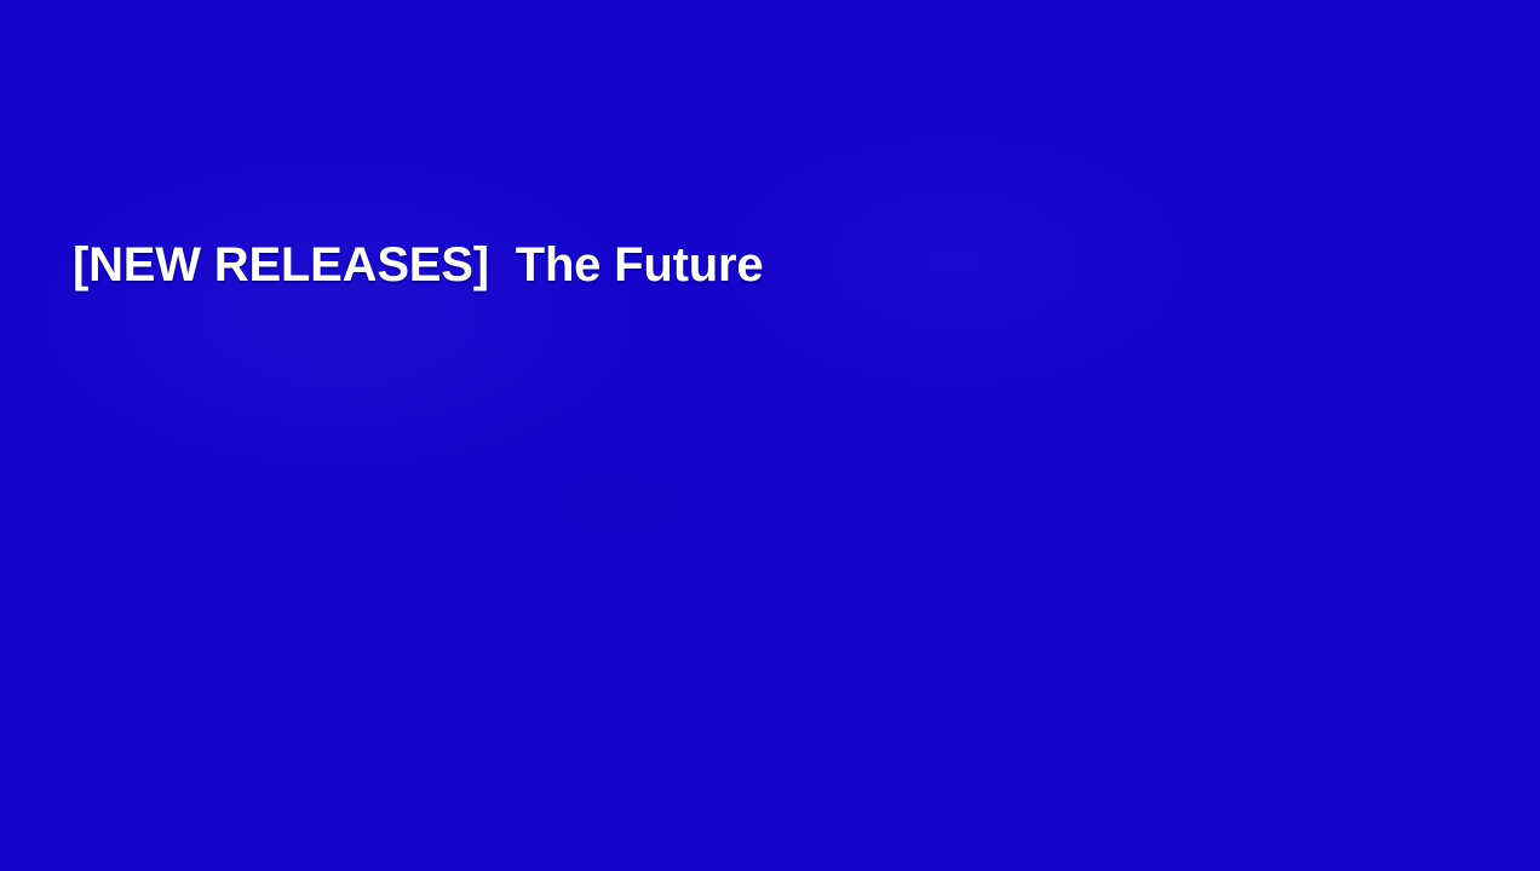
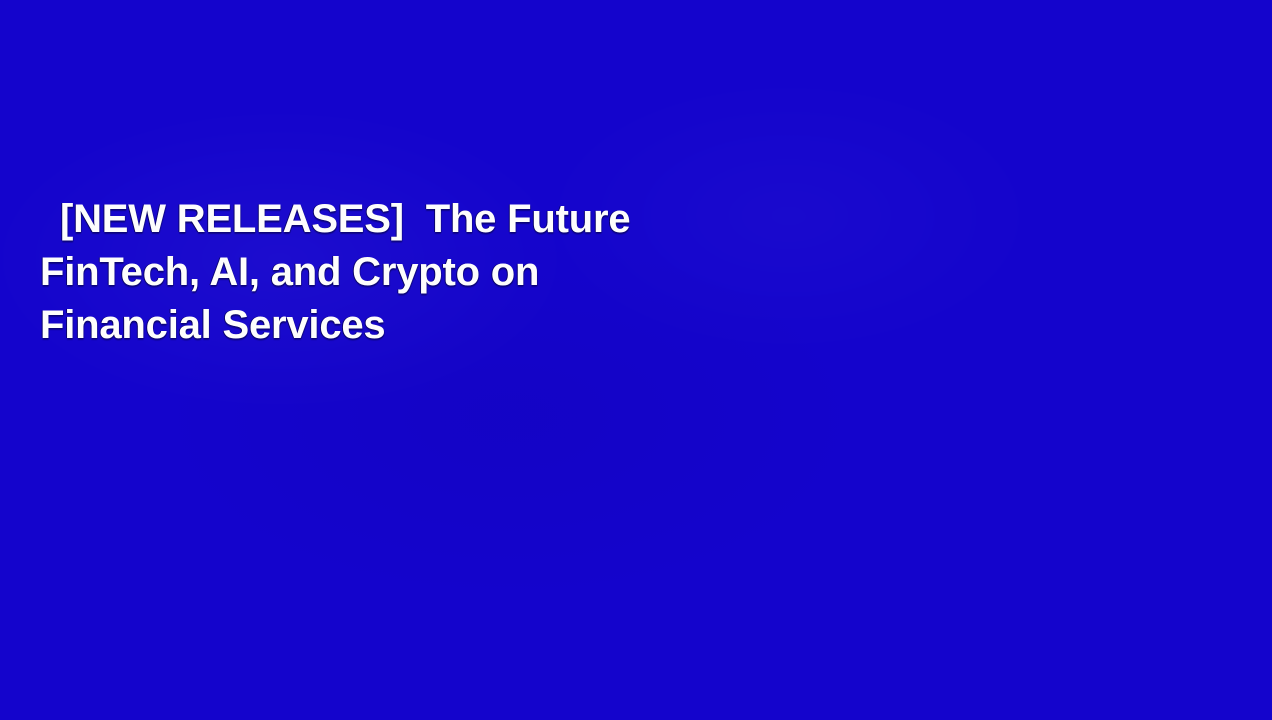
  [NEW RELEASES] The Future
+ FinTech, AI, and Crypto on
+ Financial Services
